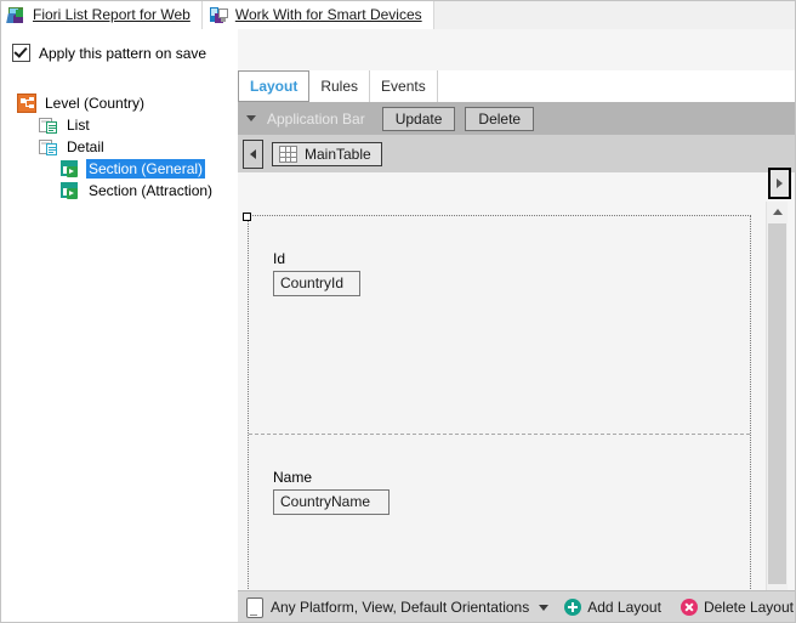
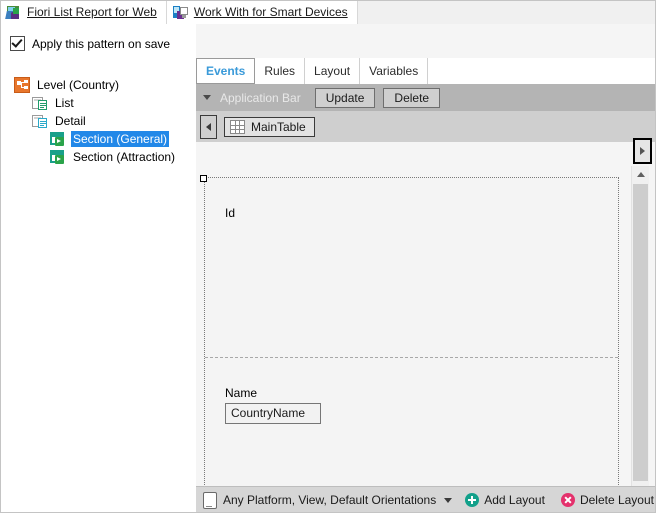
  Fiori List Report for Web
  Work With for Smart Devices
  Apply this pattern on save
  Level (Country)
  List
  Detail
  Section (General)
  Section (Attraction)
- Layout
+ Events
  Rules
- Events
+ Layout
+ Variables
  Application Bar
  Update
  Delete
  MainTable
  Id
- CountryId
  Name
  CountryName
  Any Platform, View, Default Orientations
  Add Layout
  Delete Layout
